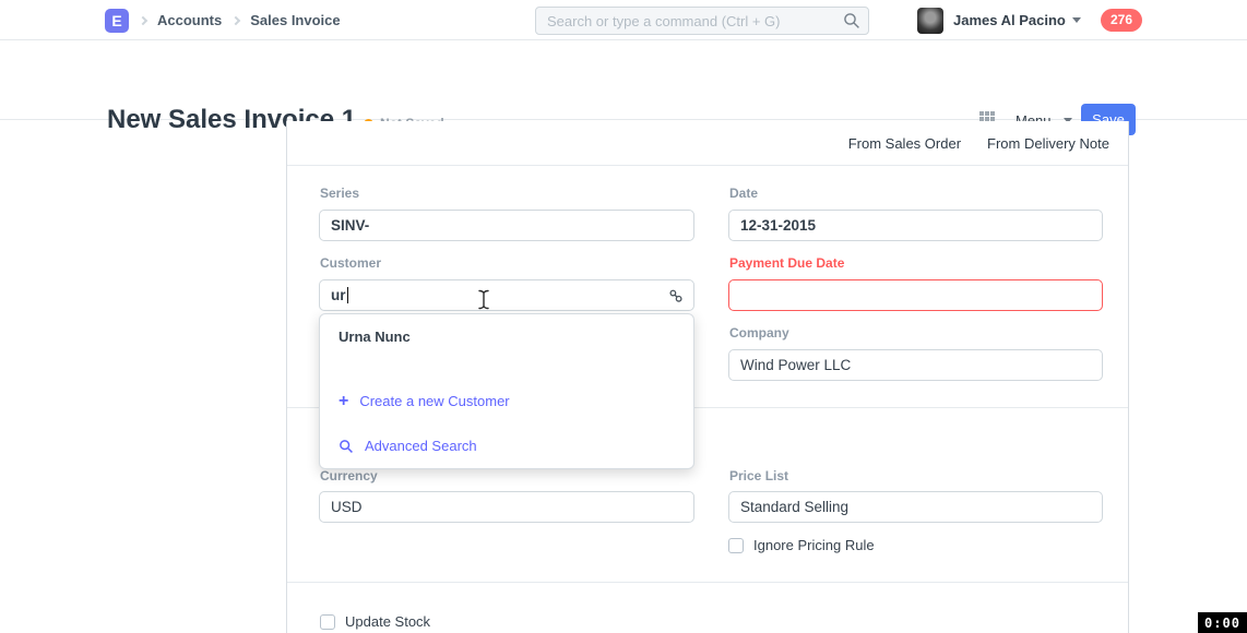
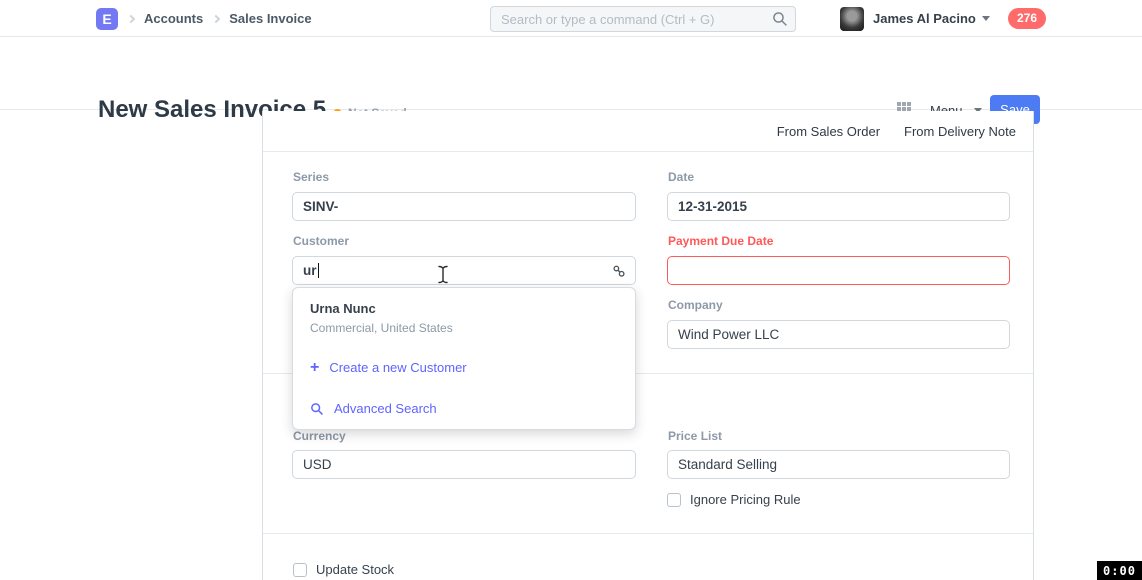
  E
  Accounts
  Sales Invoice
  Search or type a command (Ctrl + G)
  James Al Pacino
  276
- New Sales Invoice 1
+ New Sales Invoice 5
  Menu
  Save
  From Sales Order
  From Delivery Note
  Series
  SINV-
  Date
  12-31-2015
  Customer
  ur
  Payment Due Date
  Company
  Wind Power LLC
  Currency
  USD
  Price List
  Standard Selling
  Ignore Pricing Rule
  Update Stock
  Urna Nunc
+ Commercial, United States
  +
  Create a new Customer
  Advanced Search
  0:00
